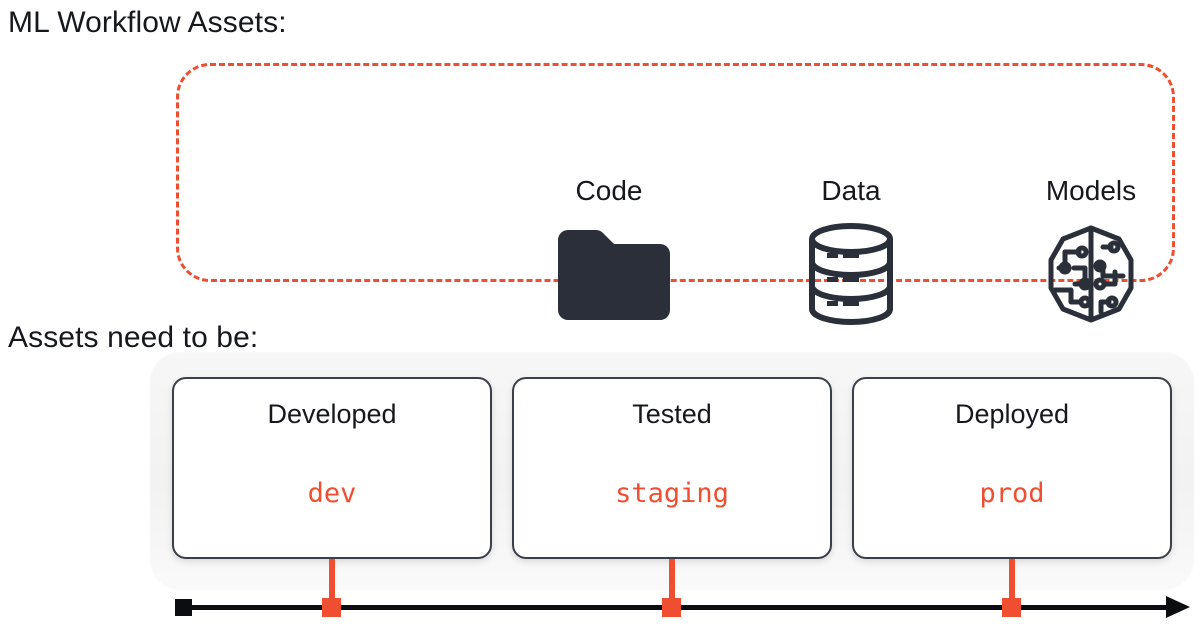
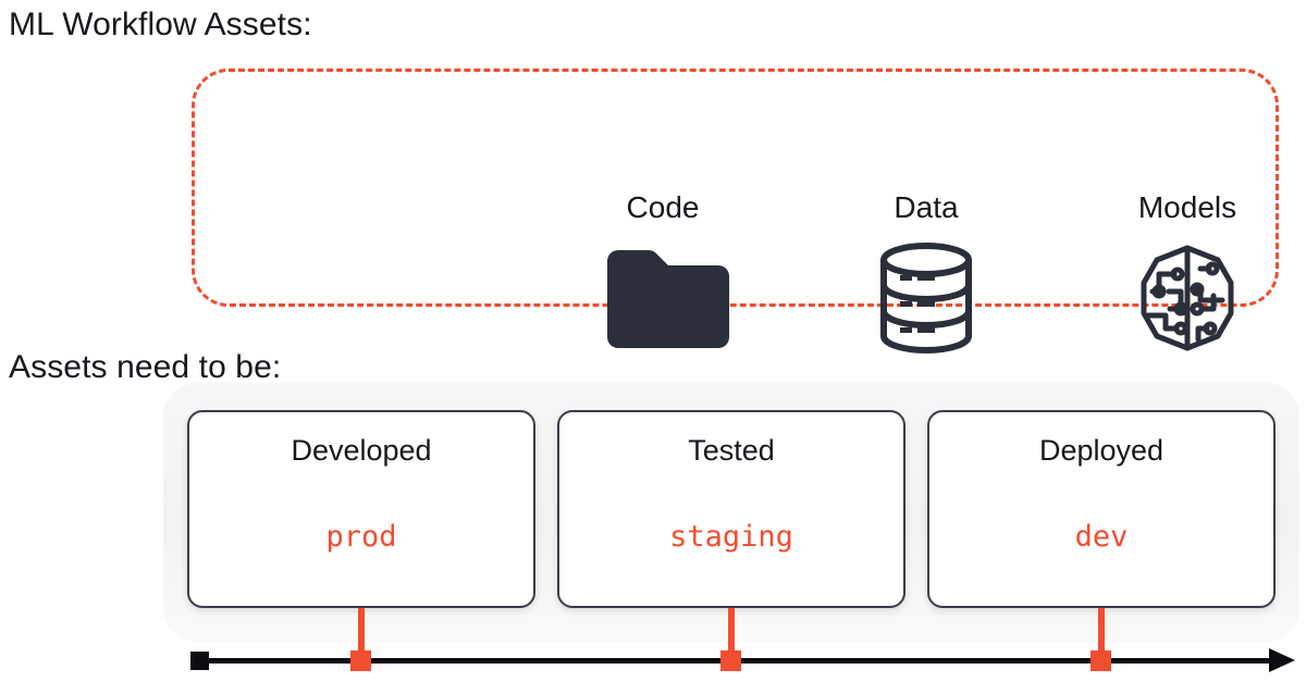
  ML Workflow Assets:
  Code
  Data
  Models
  Assets need to be:
  Developed
- dev
+ prod
  Tested
  staging
  Deployed
- prod
+ dev
